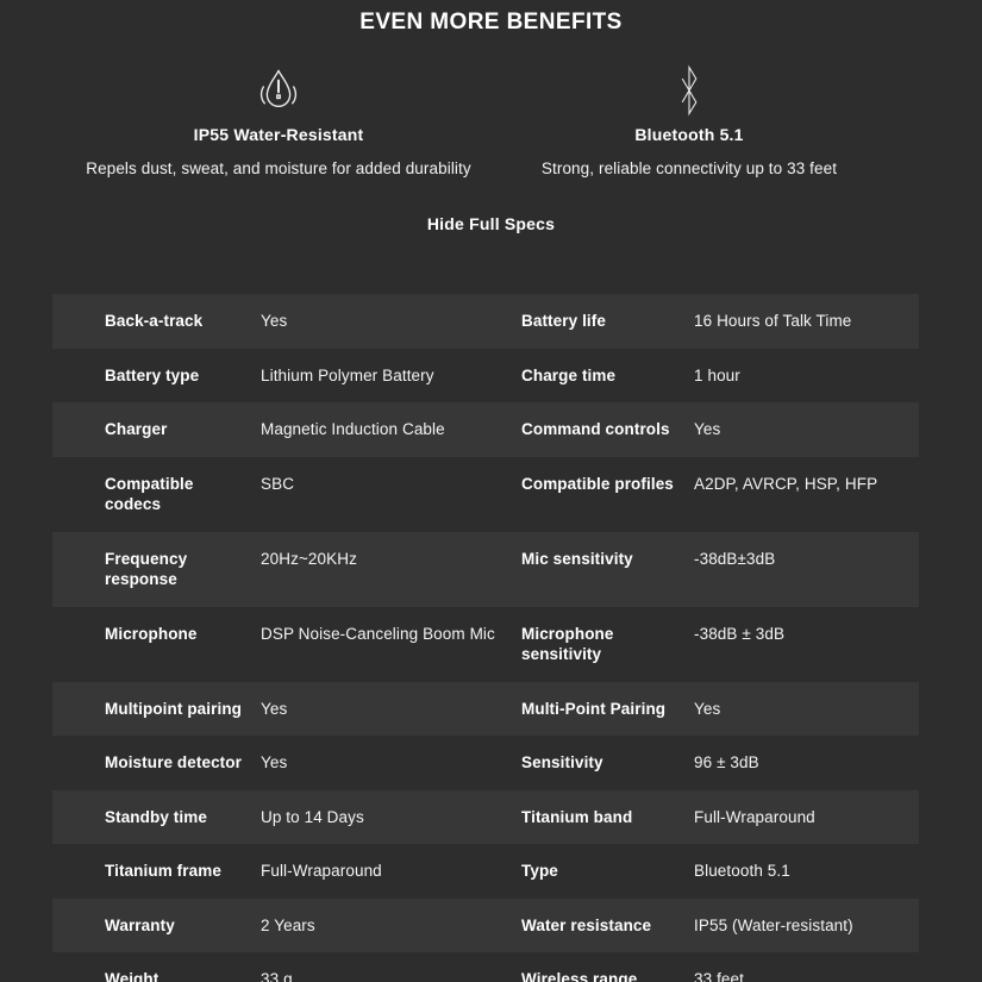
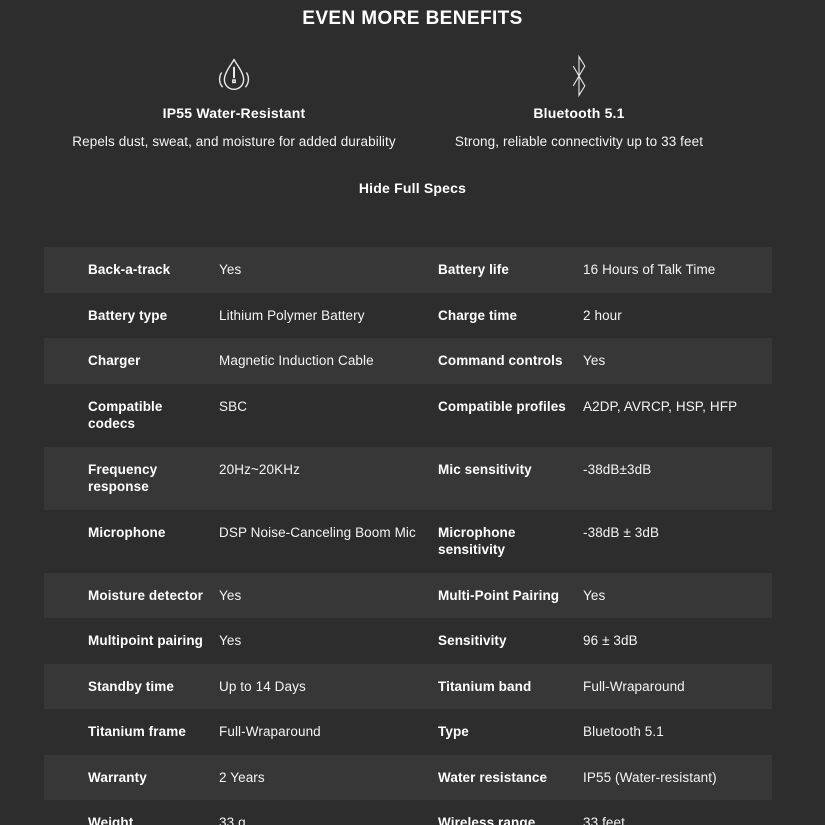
  EVEN MORE BENEFITS
  IP55 Water-Resistant
  Repels dust, sweat, and moisture for added durability
  Bluetooth 5.1
  Strong, reliable connectivity up to 33 feet
  Hide Full Specs
  Back-a-track
  Yes
  Battery life
  16 Hours of Talk Time
  Battery type
  Lithium Polymer Battery
  Charge time
- 1 hour
+ 2 hour
  Charger
  Magnetic Induction Cable
  Command controls
  Yes
  Compatible codecs
  SBC
  Compatible profiles
  A2DP, AVRCP, HSP, HFP
  Frequency response
  20Hz~20KHz
  Mic sensitivity
  -38dB±3dB
  Microphone
  DSP Noise-Canceling Boom Mic
  Microphone sensitivity
  -38dB ± 3dB
- Multipoint pairing
+ Moisture detector
  Yes
  Multi-Point Pairing
  Yes
- Moisture detector
+ Multipoint pairing
  Yes
  Sensitivity
  96 ± 3dB
  Standby time
  Up to 14 Days
  Titanium band
  Full-Wraparound
  Titanium frame
  Full-Wraparound
  Type
  Bluetooth 5.1
  Warranty
  2 Years
  Water resistance
  IP55 (Water-resistant)
  Weight
  33 g
  Wireless range
  33 feet
